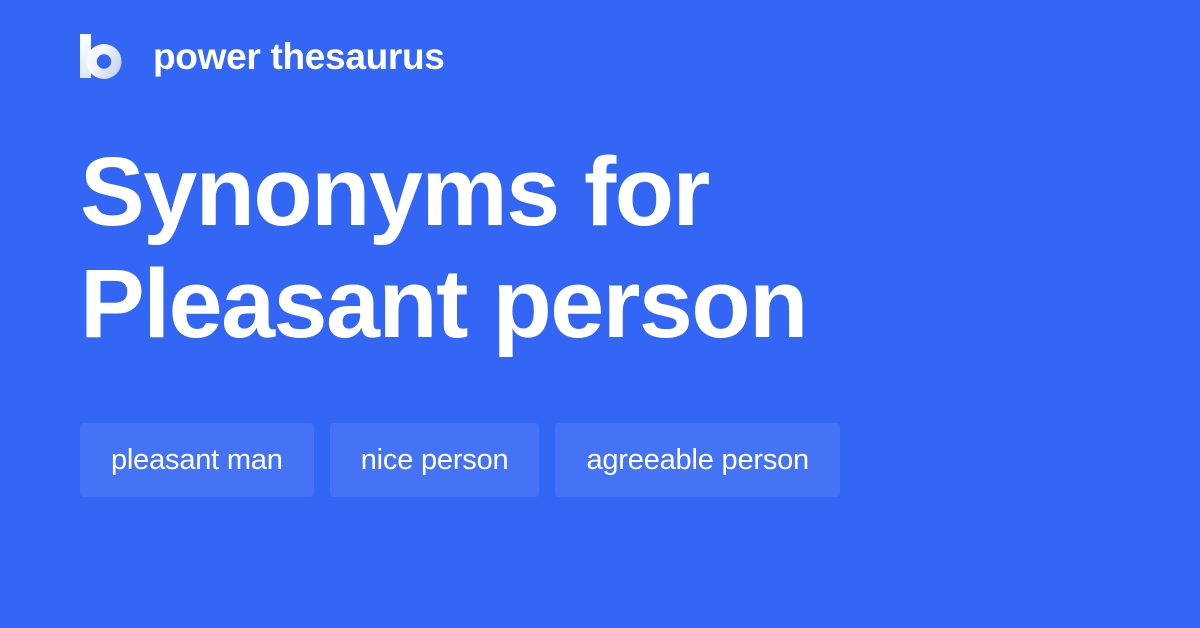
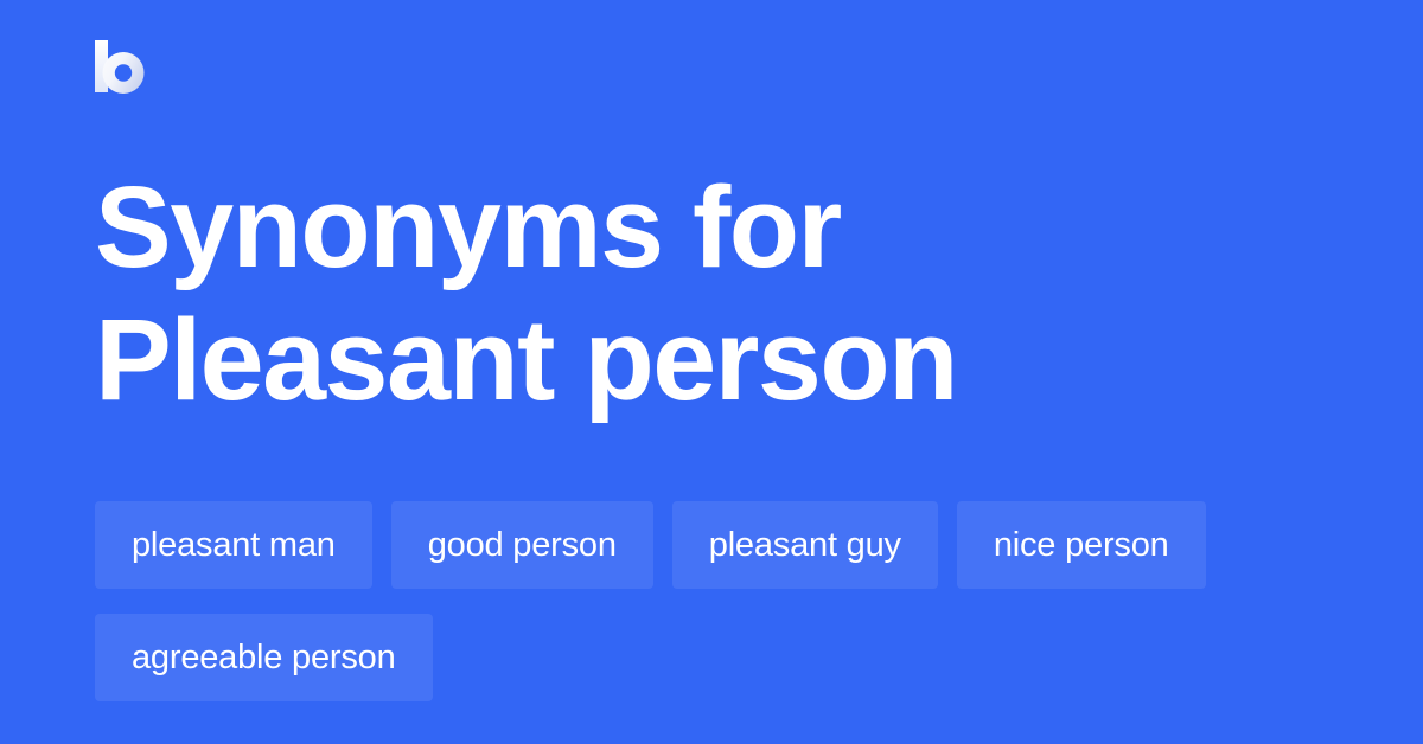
- power thesaurus
  Synonyms for Pleasant person
  pleasant man
+ good person
+ pleasant guy
  nice person
  agreeable person
